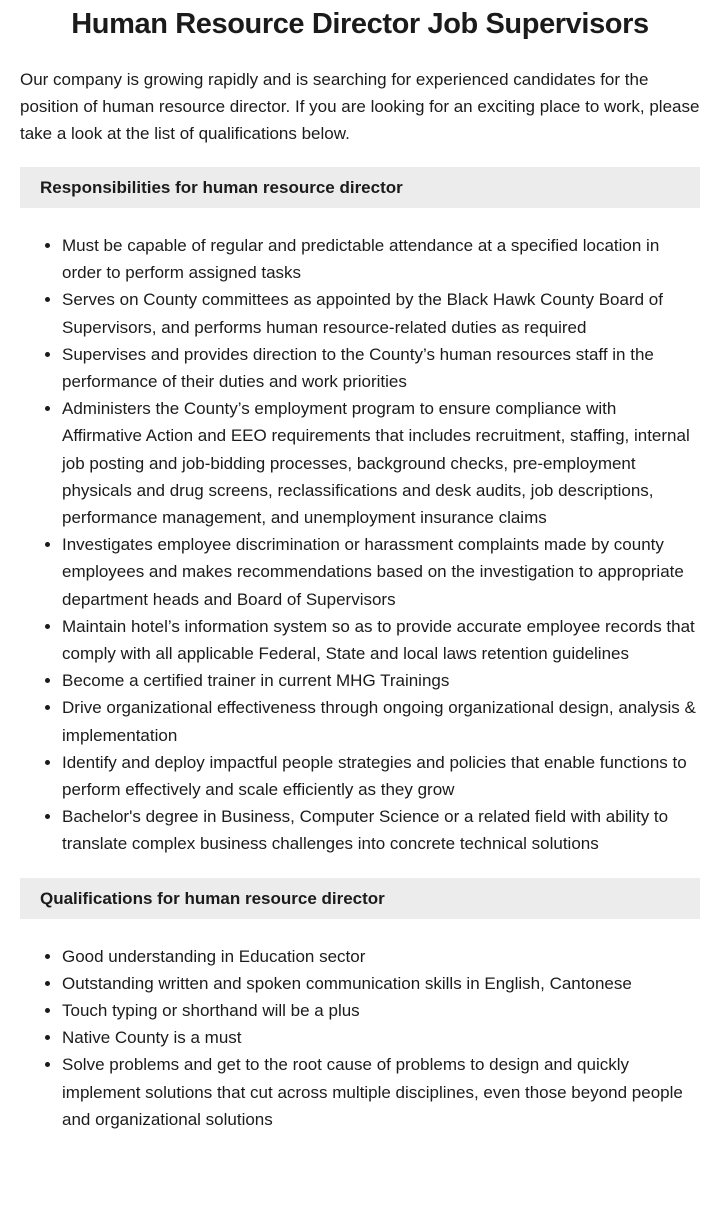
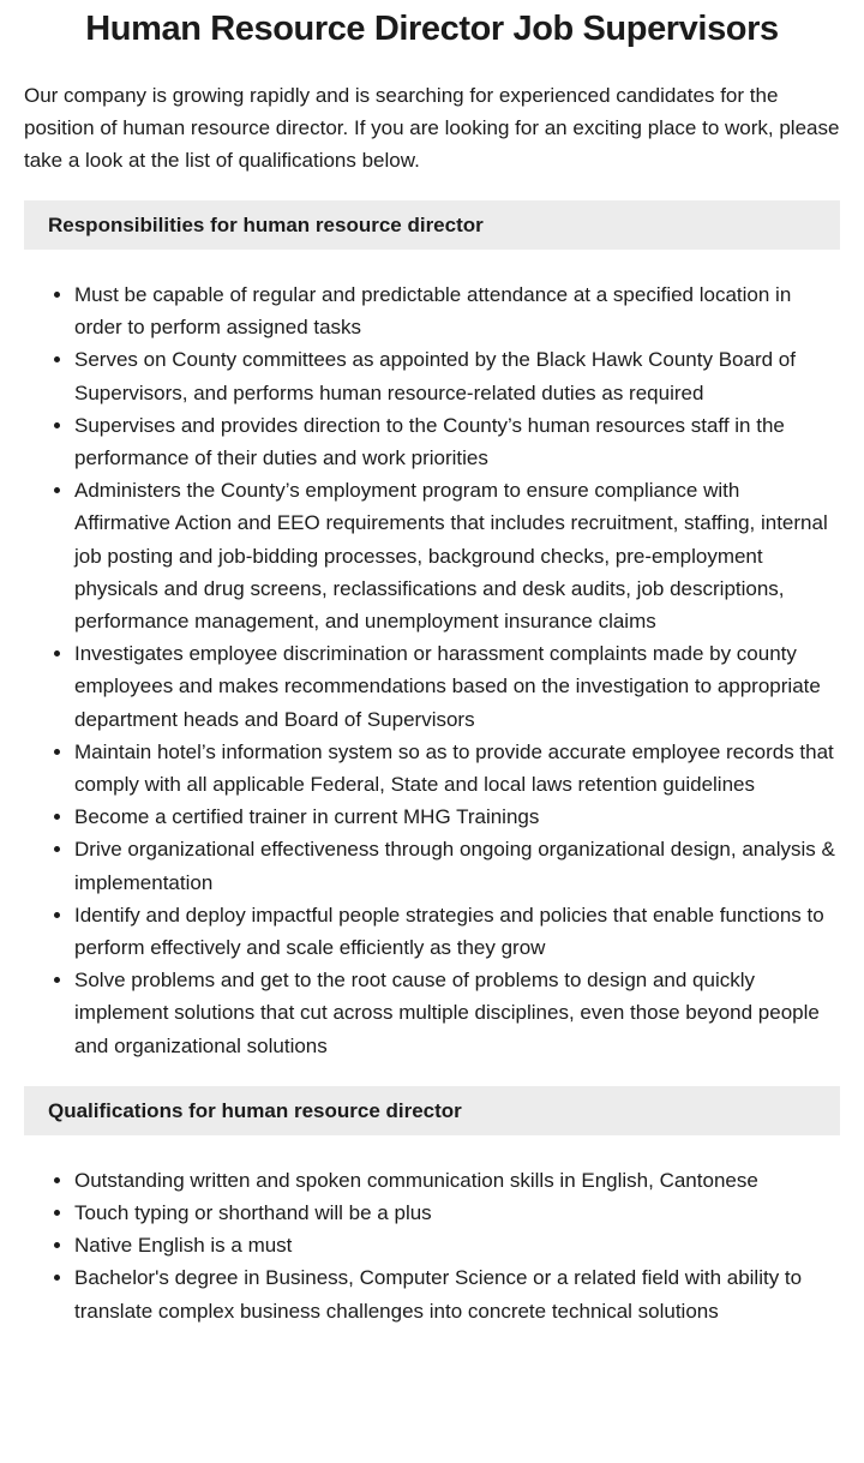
  Human Resource Director Job Supervisors
  Our company is growing rapidly and is searching for experienced candidates for the position of human resource director. If you are looking for an exciting place to work, please take a look at the list of qualifications below.
  Responsibilities for human resource director
  Must be capable of regular and predictable attendance at a specified location in order to perform assigned tasks
  Serves on County committees as appointed by the Black Hawk County Board of Supervisors, and performs human resource-related duties as required
  Supervises and provides direction to the County’s human resources staff in the performance of their duties and work priorities
  Administers the County’s employment program to ensure compliance with Affirmative Action and EEO requirements that includes recruitment, staffing, internal job posting and job-bidding processes, background checks, pre-employment physicals and drug screens, reclassifications and desk audits, job descriptions, performance management, and unemployment insurance claims
  Investigates employee discrimination or harassment complaints made by county employees and makes recommendations based on the investigation to appropriate department heads and Board of Supervisors
  Maintain hotel’s information system so as to provide accurate employee records that comply with all applicable Federal, State and local laws retention guidelines
  Become a certified trainer in current MHG Trainings
  Drive organizational effectiveness through ongoing organizational design, analysis & implementation
  Identify and deploy impactful people strategies and policies that enable functions to perform effectively and scale efficiently as they grow
- Bachelor's degree in Business, Computer Science or a related field with ability to translate complex business challenges into concrete technical solutions
+ Solve problems and get to the root cause of problems to design and quickly implement solutions that cut across multiple disciplines, even those beyond people and organizational solutions
  Qualifications for human resource director
- Good understanding in Education sector
  Outstanding written and spoken communication skills in English, Cantonese
  Touch typing or shorthand will be a plus
- Native County is a must
+ Native English is a must
- Solve problems and get to the root cause of problems to design and quickly implement solutions that cut across multiple disciplines, even those beyond people and organizational solutions
+ Bachelor's degree in Business, Computer Science or a related field with ability to translate complex business challenges into concrete technical solutions
